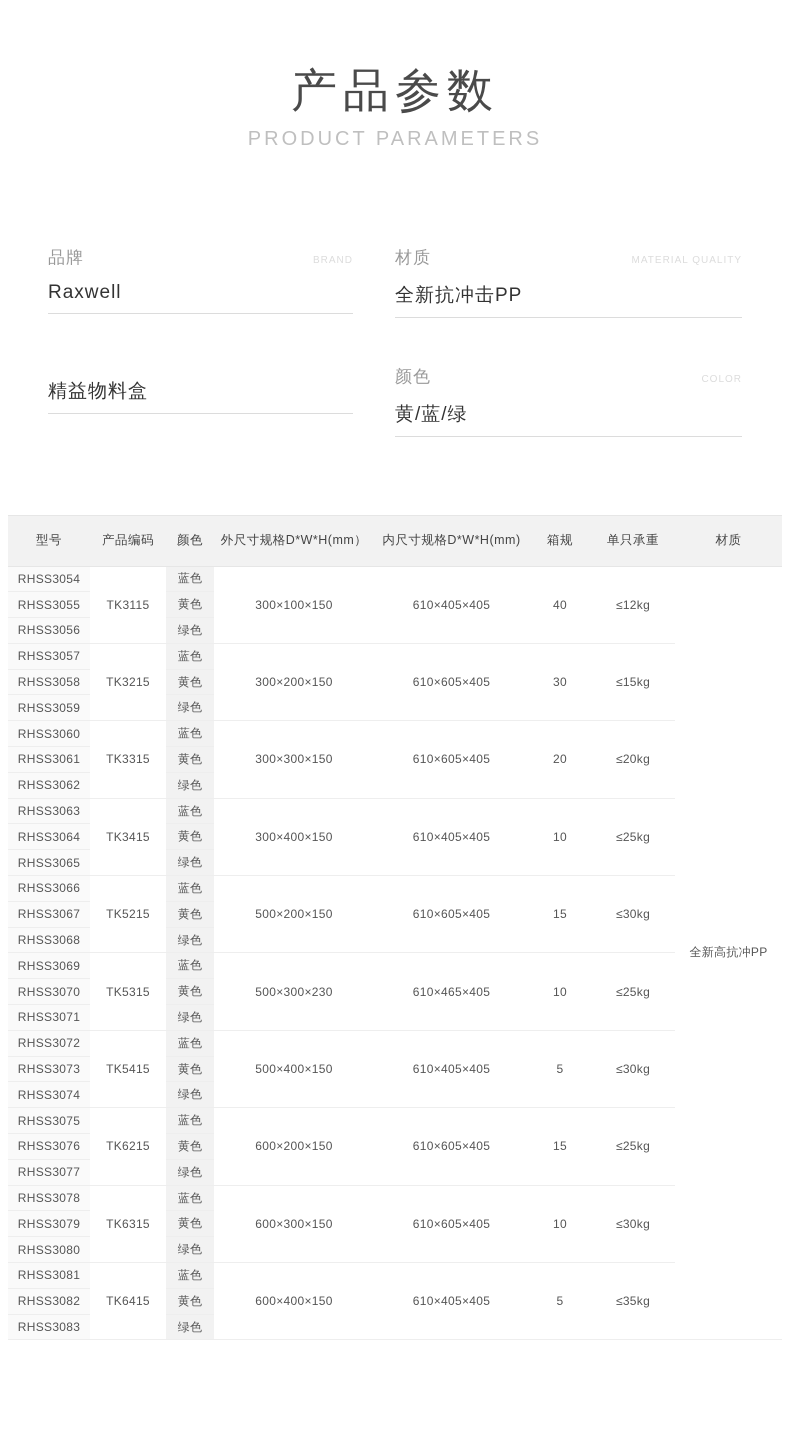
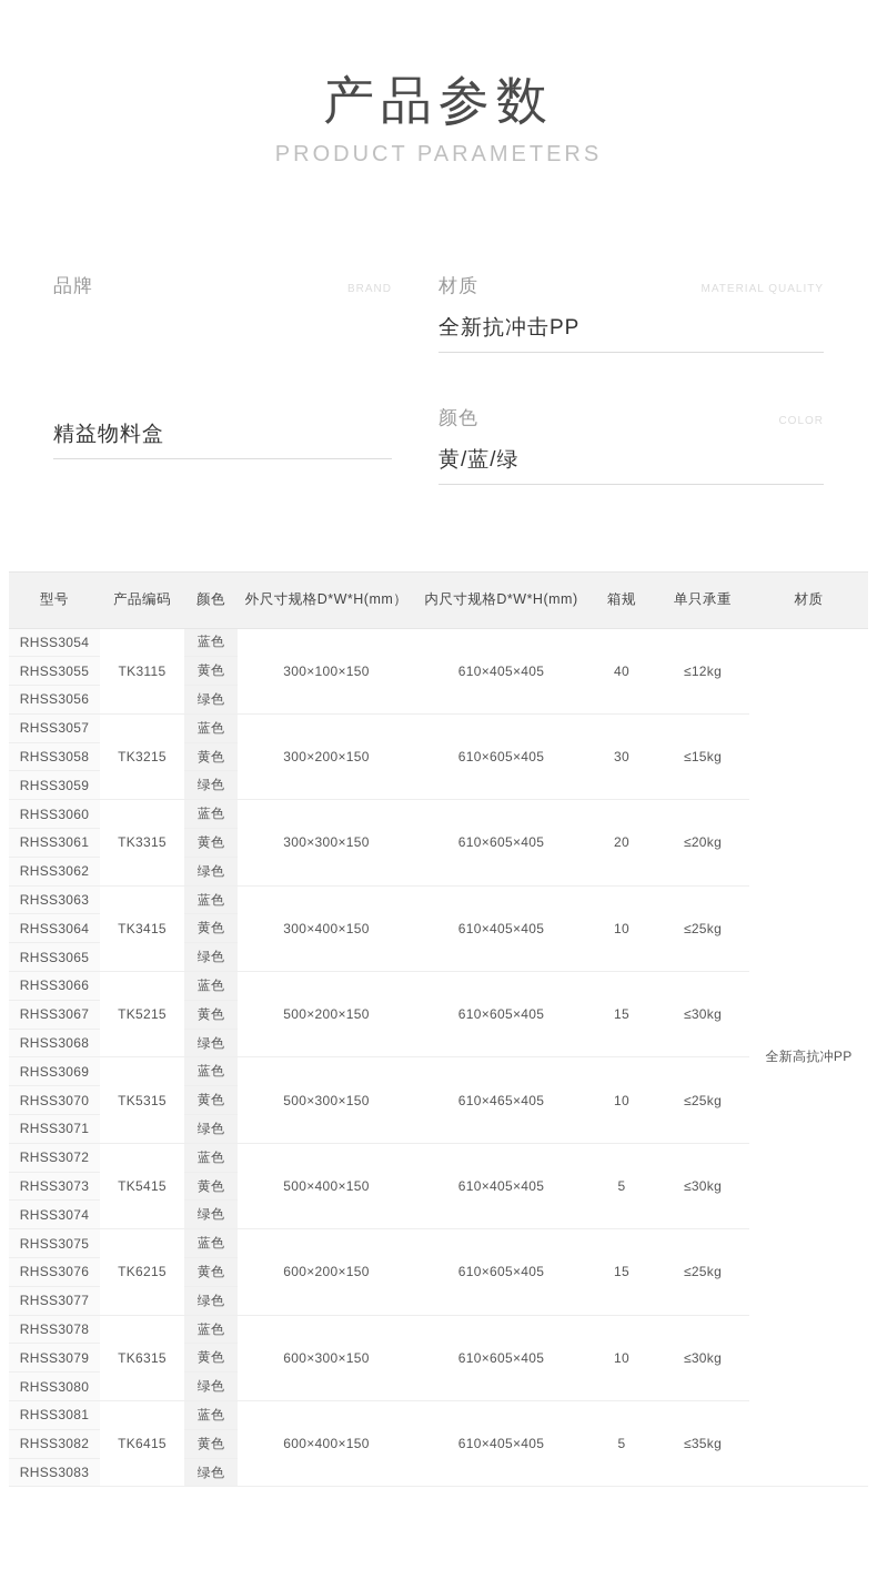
  产品参数
  PRODUCT PARAMETERS
  品牌
  BRAND
- Raxwell
  材质
  MATERIAL QUALITY
  全新抗冲击PP
  精益物料盒
  颜色
  COLOR
  黄/蓝/绿
  型号	产品编码	颜色	外尺寸规格D*W*H(mm）	内尺寸规格D*W*H(mm)	箱规	单只承重	材质
  RHSS3054	TK3115	蓝色	300×100×150	610×405×405	40	≤12kg	全新高抗冲PP
  RHSS3055	黄色
  RHSS3056	绿色
  RHSS3057	TK3215	蓝色	300×200×150	610×605×405	30	≤15kg
  RHSS3058	黄色
  RHSS3059	绿色
  RHSS3060	TK3315	蓝色	300×300×150	610×605×405	20	≤20kg
  RHSS3061	黄色
  RHSS3062	绿色
  RHSS3063	TK3415	蓝色	300×400×150	610×405×405	10	≤25kg
  RHSS3064	黄色
  RHSS3065	绿色
  RHSS3066	TK5215	蓝色	500×200×150	610×605×405	15	≤30kg
  RHSS3067	黄色
  RHSS3068	绿色
- RHSS3069	TK5315	蓝色	500×300×230	610×465×405	10	≤25kg
+ RHSS3069	TK5315	蓝色	500×300×150	610×465×405	10	≤25kg
  RHSS3070	黄色
  RHSS3071	绿色
  RHSS3072	TK5415	蓝色	500×400×150	610×405×405	5	≤30kg
  RHSS3073	黄色
  RHSS3074	绿色
  RHSS3075	TK6215	蓝色	600×200×150	610×605×405	15	≤25kg
  RHSS3076	黄色
  RHSS3077	绿色
  RHSS3078	TK6315	蓝色	600×300×150	610×605×405	10	≤30kg
  RHSS3079	黄色
  RHSS3080	绿色
  RHSS3081	TK6415	蓝色	600×400×150	610×405×405	5	≤35kg
  RHSS3082	黄色
  RHSS3083	绿色
